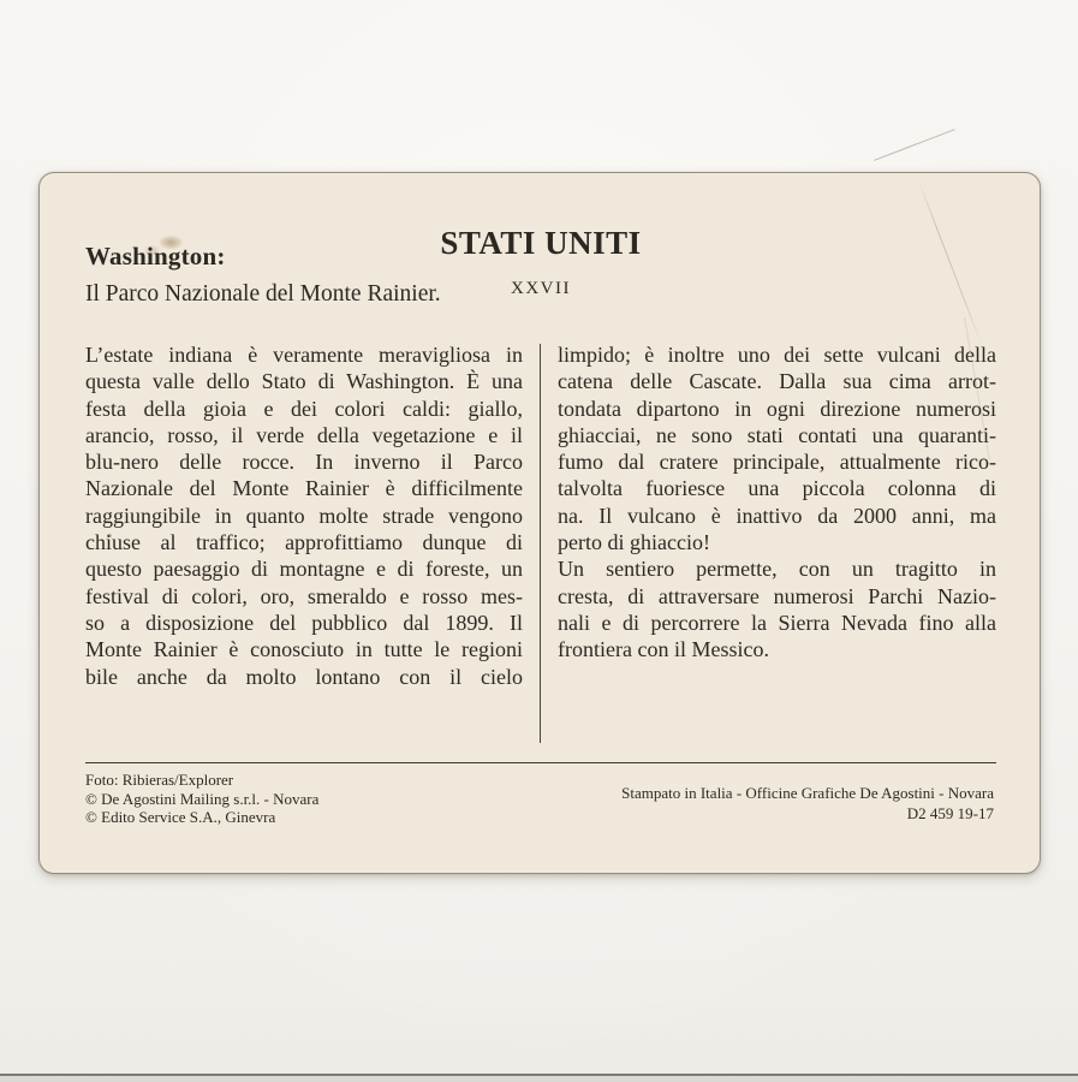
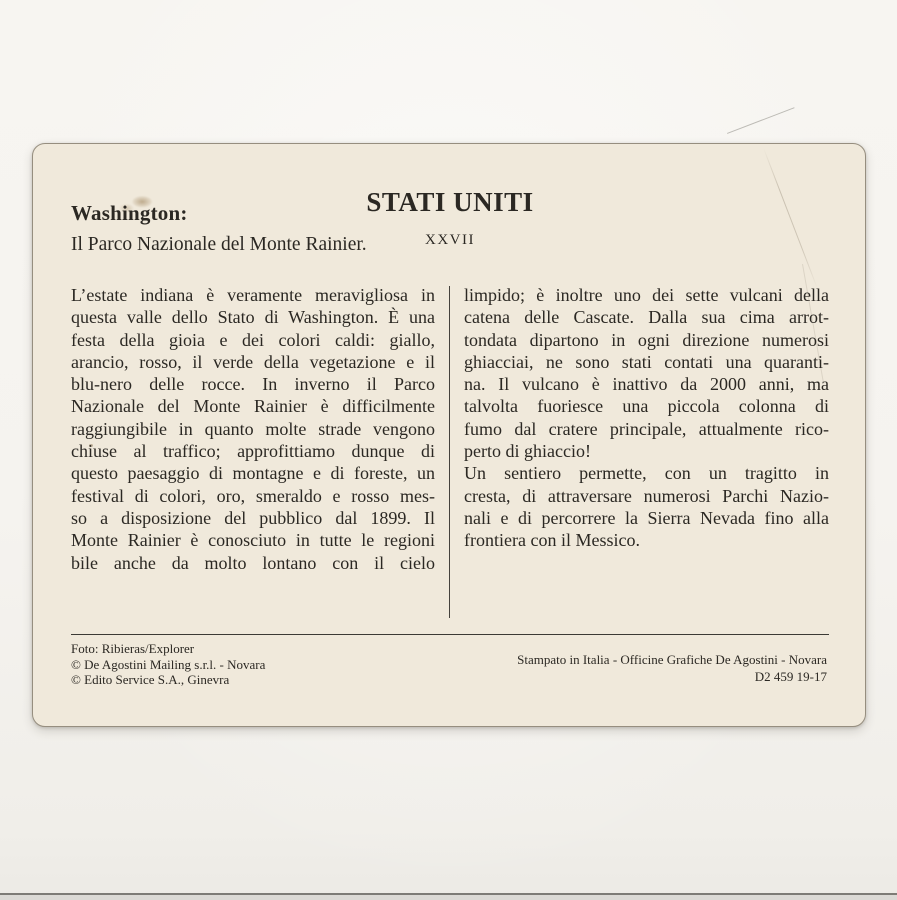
  Washington:
  Il Parco Nazionale del Monte Rainier.
  STATI UNITI
  XXVII
  L’estate indiana è veramente meravigliosa in
  questa valle dello Stato di Washington. È una
  festa della gioia e dei colori caldi: giallo,
  arancio, rosso, il verde della vegetazione e il
  blu-nero delle rocce. In inverno il Parco
  Nazionale del Monte Rainier è difficilmente
  raggiungibile in quanto molte strade vengono
  chiuse al traffico; approfittiamo dunque di
  questo paesaggio di montagne e di foreste, un
  festival di colori, oro, smeraldo e rosso mes-
  so a disposizione del pubblico dal 1899. Il
  Monte Rainier è conosciuto in tutte le regioni
  bile anche da molto lontano con il cielo
  limpido; è inoltre uno dei sette vulcani della
  catena delle Cascate. Dalla sua cima arrot-
  tondata dipartono in ogni direzione numerosi
  ghiacciai, ne sono stati contati una quaranti-
- fumo dal cratere principale, attualmente rico-
+ na. Il vulcano è inattivo da 2000 anni, ma
  talvolta fuoriesce una piccola colonna di
- na. Il vulcano è inattivo da 2000 anni, ma
+ fumo dal cratere principale, attualmente rico-
  perto di ghiaccio!
  Un sentiero permette, con un tragitto in
  cresta, di attraversare numerosi Parchi Nazio-
  nali e di percorrere la Sierra Nevada fino alla
  frontiera con il Messico.
  Foto: Ribieras/Explorer
  © De Agostini Mailing s.r.l. - Novara
  © Edito Service S.A., Ginevra
  Stampato in Italia - Officine Grafiche De Agostini - Novara
  D2 459 19-17
